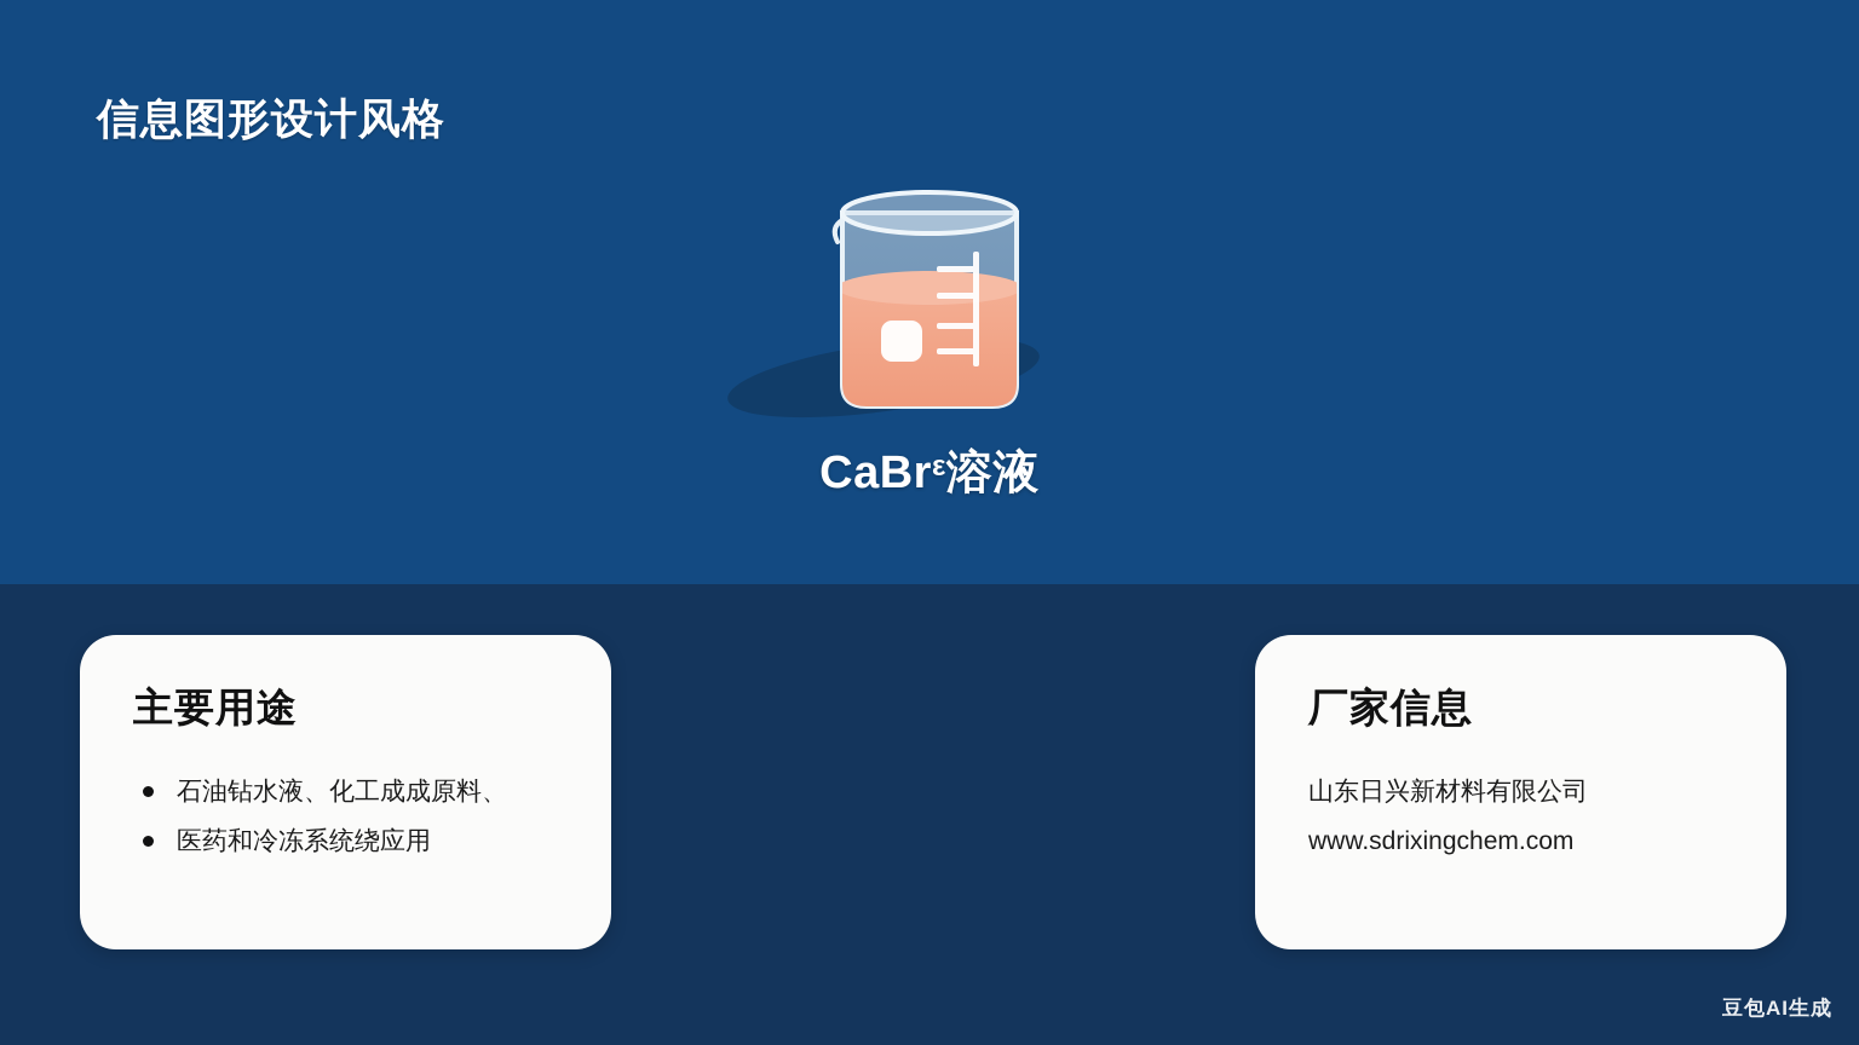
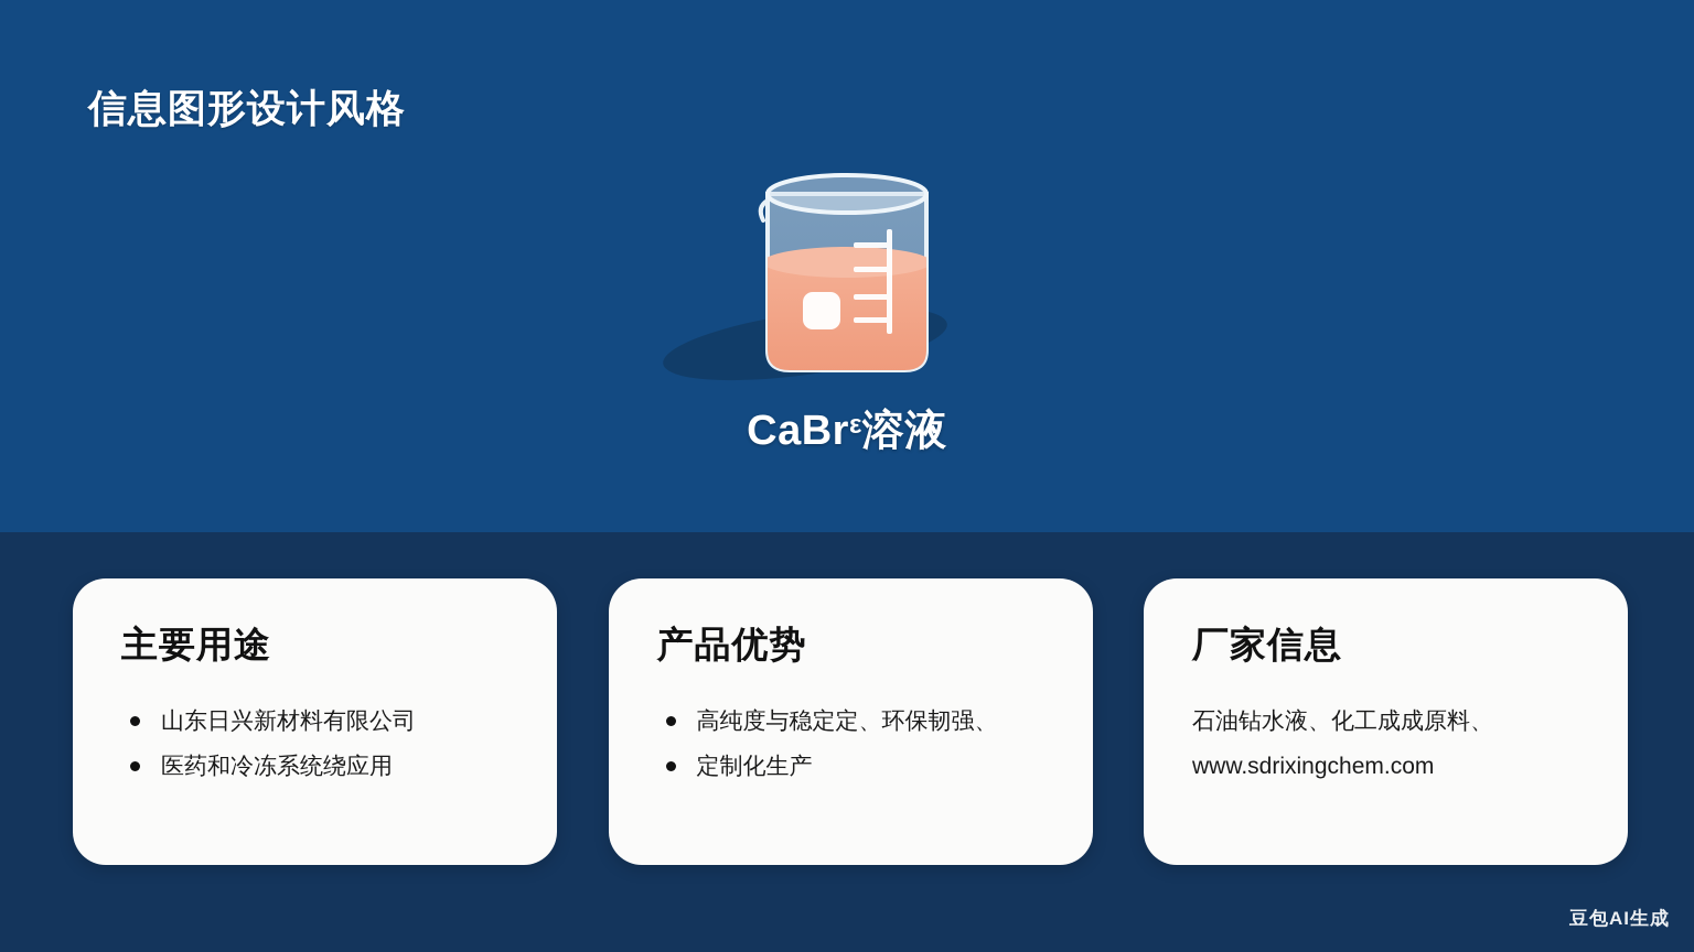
  信息图形设计风格
  CaBrε溶液
  主要用途
- 石油钻水液、化工成成原料、
+ 山东日兴新材料有限公司
  医药和冷冻系统绕应用
+ 产品优势
+ 高纯度与稳定定、环保韧强、
+ 定制化生产
  厂家信息
- 山东日兴新材料有限公司
+ 石油钻水液、化工成成原料、
  www.sdrixingchem.com
  豆包AI生成
